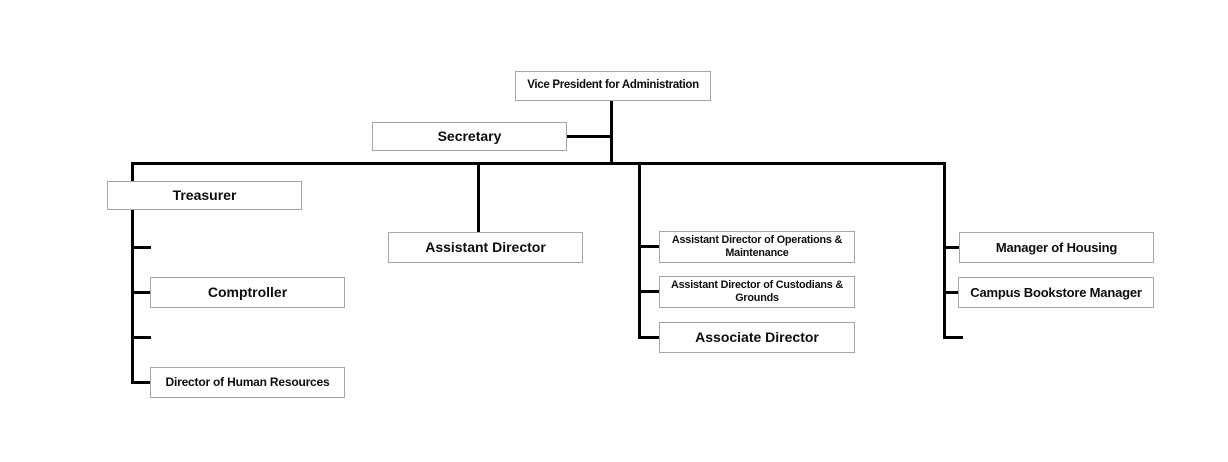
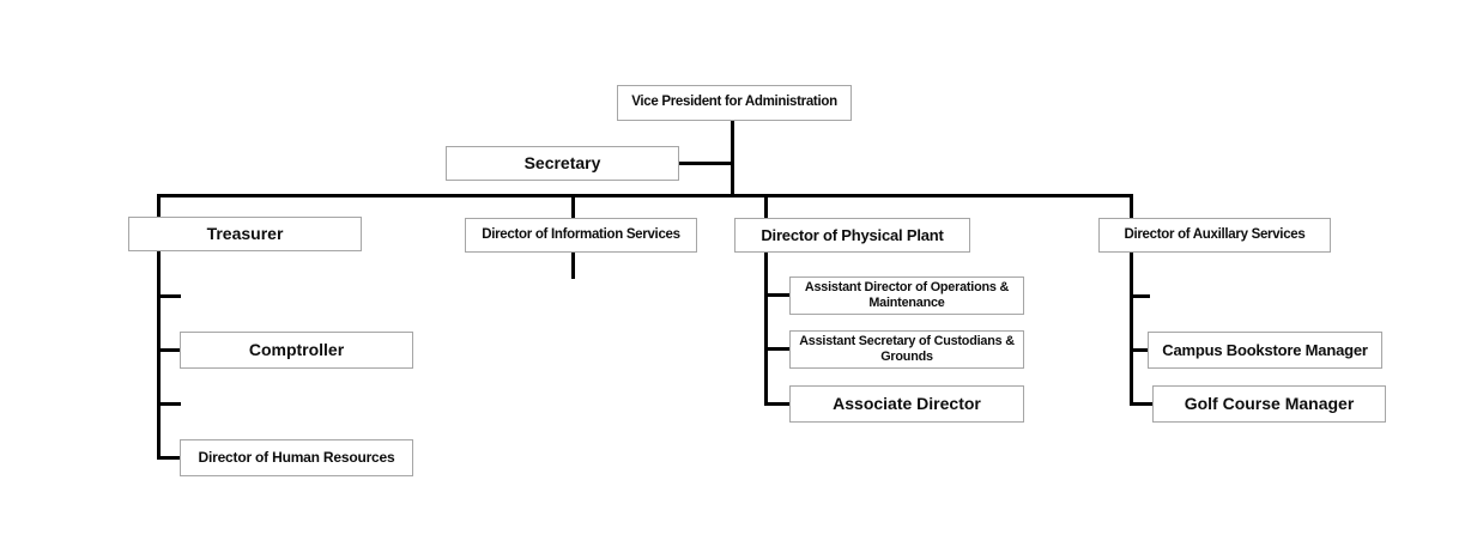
  Vice President for Administration
  Secretary
  Treasurer
+ Director of Information Services
+ Director of Physical Plant
+ Director of Auxillary Services
  Comptroller
  Director of Human Resources
- Assistant Director
  Assistant Director of Operations & Maintenance
- Assistant Director of Custodians & Grounds
+ Assistant Secretary of Custodians & Grounds
  Associate Director
- Manager of Housing
  Campus Bookstore Manager
+ Golf Course Manager
